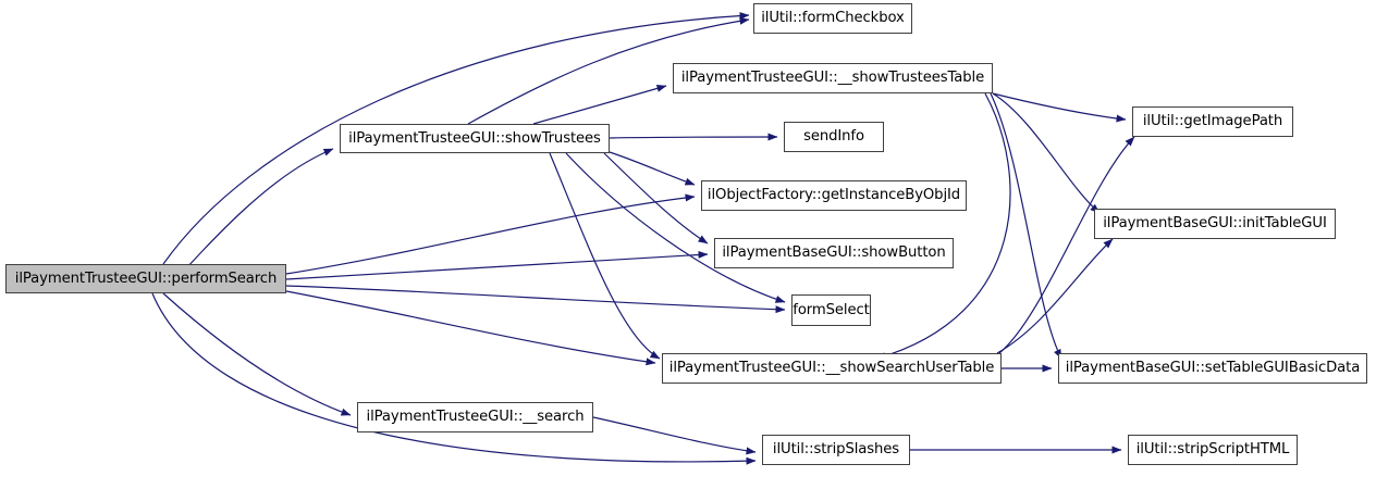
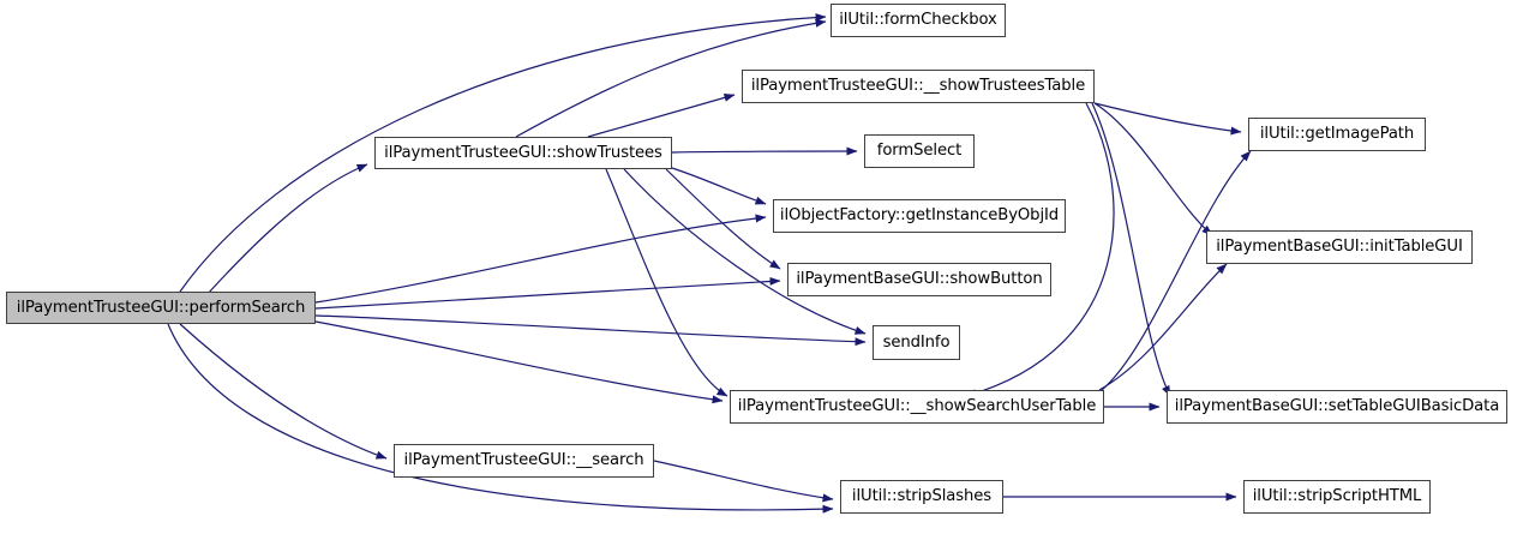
  ilPaymentTrusteeGUI::performSearch
  ilPaymentTrusteeGUI::showTrustees
  ilUtil::formCheckbox
  ilPaymentTrusteeGUI::__showTrusteesTable
- sendInfo
+ formSelect
  ilObjectFactory::getInstanceByObjId
  ilPaymentBaseGUI::showButton
- formSelect
+ sendInfo
  ilPaymentTrusteeGUI::__showSearchUserTable
  ilPaymentTrusteeGUI::__search
  ilUtil::stripSlashes
  ilUtil::getImagePath
  ilPaymentBaseGUI::initTableGUI
  ilPaymentBaseGUI::setTableGUIBasicData
  ilUtil::stripScriptHTML
